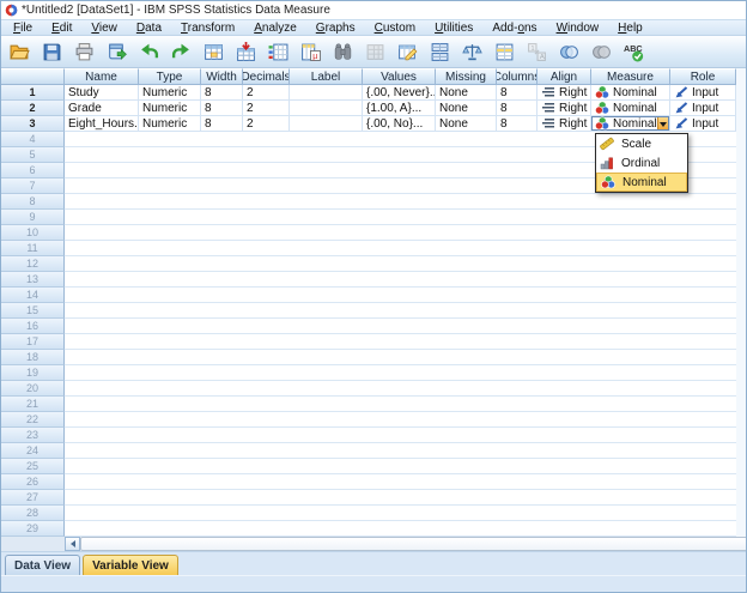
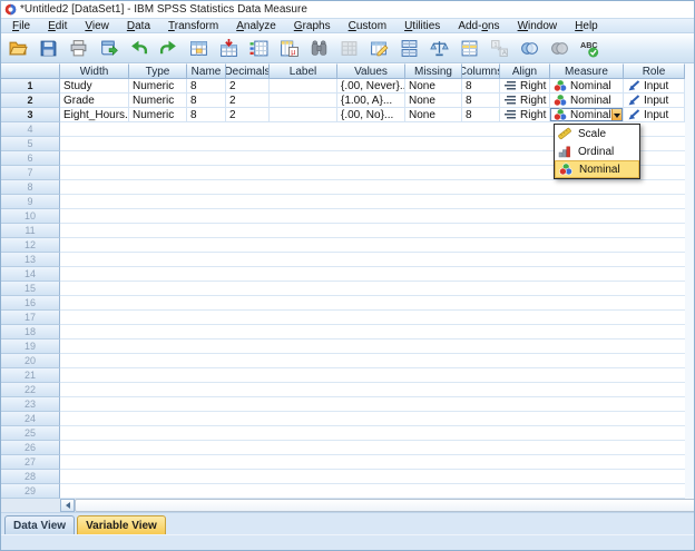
  *Untitled2 [DataSet1] - IBM SPSS Statistics Data Measure
  File
  Edit
  View
  Data
  Transform
  Analyze
  Graphs
  Custom
  Utilities
  Add-ons
  Window
  Help
  ABC
- Name
+ Width
  Type
- Width
+ Name
  Decimals
  Label
  Values
  Missing
  Column
  Align
  Measure
  Role
  1
  Study
  Numeric
  8
  2
  {.00, Never}..
  None
  8
  Right
  Nominal
  Input
  2
  Grade
  Numeric
  8
  2
  {1.00, A}...
  None
  8
  Right
  Nominal
  Input
  3
  Eight_Hours.
  Numeric
  8
  2
  {.00, No}...
  None
  8
  Right
  Nominal
  Input
  4
  5
  6
  7
  8
  9
  10
  11
  12
  13
  14
  15
  16
  17
  18
  19
  20
  21
  22
  23
  24
  25
  26
  27
  28
  29
  Scale
  Ordinal
  Nominal
  Data View
  Variable View
